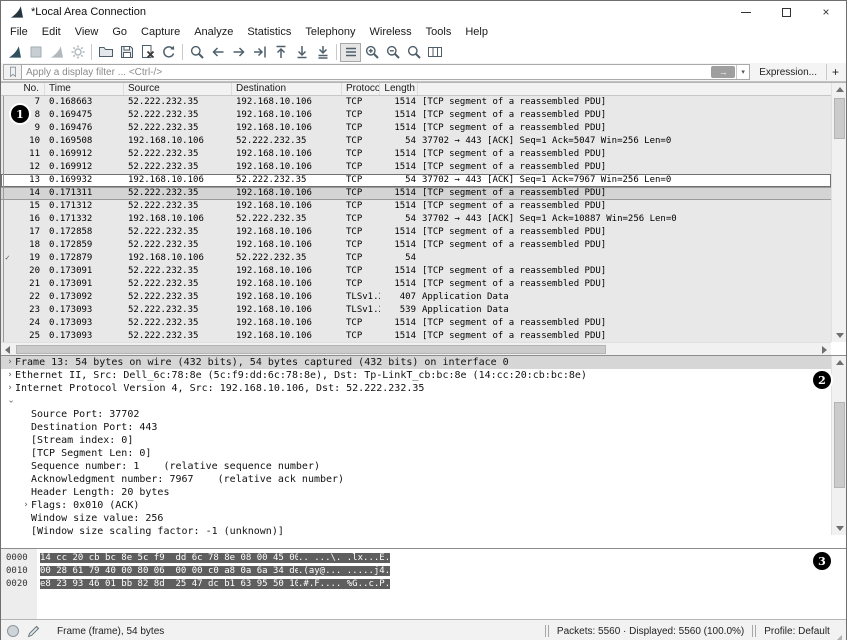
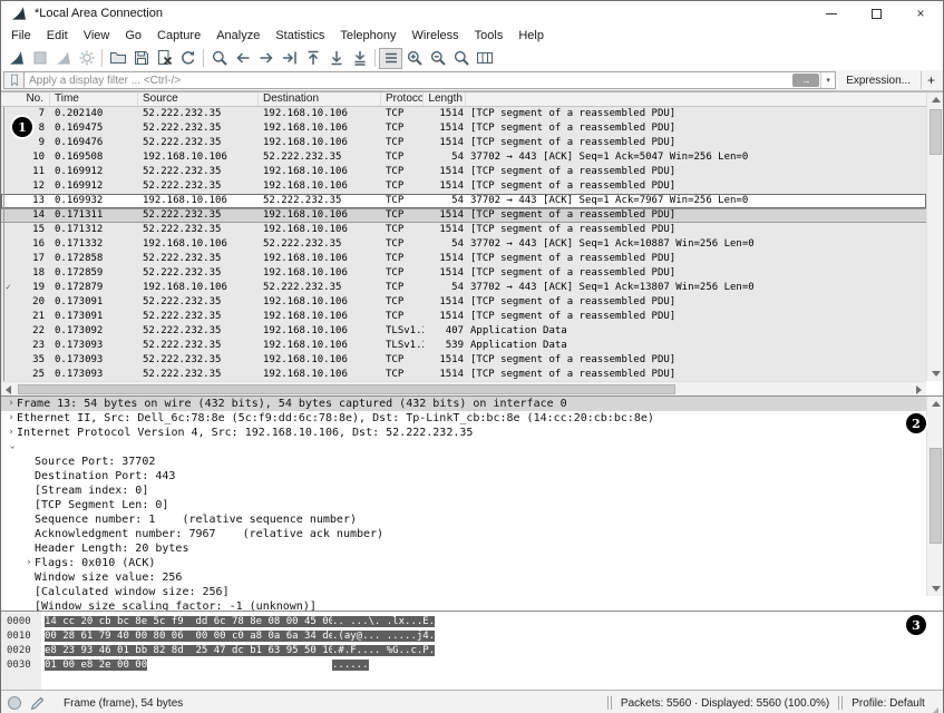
  *Local Area Connection
  ×
  File
  Edit
  View
  Go
  Capture
  Analyze
  Statistics
  Telephony
  Wireless
  Tools
  Help
  Apply a display filter ... <Ctrl-/>
  →
  Expression...
  +
  No.
  Time
  Source
  Destination
  Protoco
  Length
  ✓
  7
- 0.168663
+ 0.202140
  52.222.232.35
  192.168.10.106
  TCP
  1514
  [TCP segment of a reassembled PDU]
  8
  0.169475
  52.222.232.35
  192.168.10.106
  TCP
  1514
  [TCP segment of a reassembled PDU]
  9
  0.169476
  52.222.232.35
  192.168.10.106
  TCP
  1514
  [TCP segment of a reassembled PDU]
  10
  0.169508
  192.168.10.106
  52.222.232.35
  TCP
  54
  37702 → 443 [ACK] Seq=1 Ack=5047 Win=256 Len=0
  11
  0.169912
  52.222.232.35
  192.168.10.106
  TCP
  1514
  [TCP segment of a reassembled PDU]
  12
  0.169912
  52.222.232.35
  192.168.10.106
  TCP
  1514
  [TCP segment of a reassembled PDU]
  13
  0.169932
  192.168.10.106
  52.222.232.35
  TCP
  54
  37702 → 443 [ACK] Seq=1 Ack=7967 Win=256 Len=0
  14
  0.171311
  52.222.232.35
  192.168.10.106
  TCP
  1514
  [TCP segment of a reassembled PDU]
  15
  0.171312
  52.222.232.35
  192.168.10.106
  TCP
  1514
  [TCP segment of a reassembled PDU]
  16
  0.171332
  192.168.10.106
  52.222.232.35
  TCP
  54
  37702 → 443 [ACK] Seq=1 Ack=10887 Win=256 Len=0
  17
  0.172858
  52.222.232.35
  192.168.10.106
  TCP
  1514
  [TCP segment of a reassembled PDU]
  18
  0.172859
  52.222.232.35
  192.168.10.106
  TCP
  1514
  [TCP segment of a reassembled PDU]
  19
  0.172879
  192.168.10.106
  52.222.232.35
  TCP
  54
+ 37702 → 443 [ACK] Seq=1 Ack=13807 Win=256 Len=0
  20
  0.173091
  52.222.232.35
  192.168.10.106
  TCP
  1514
  [TCP segment of a reassembled PDU]
  21
  0.173091
  52.222.232.35
  192.168.10.106
  TCP
  1514
  [TCP segment of a reassembled PDU]
  22
  0.173092
  52.222.232.35
  192.168.10.106
  TLSv1.
  407
  Application Data
  23
  0.173093
  52.222.232.35
  192.168.10.106
  TLSv1.
  539
  Application Data
- 24
+ 35
  0.173093
  52.222.232.35
  192.168.10.106
  TCP
  1514
  [TCP segment of a reassembled PDU]
  25
  0.173093
  52.222.232.35
  192.168.10.106
  TCP
  1514
  [TCP segment of a reassembled PDU]
  ›
  Frame 13: 54 bytes on wire (432 bits), 54 bytes captured (432 bits) on interface 0
  ›
  Ethernet II, Src: Dell_6c:78:8e (5c:f9:dd:6c:78:8e), Dst: Tp-LinkT_cb:bc:8e (14:cc:20:cb:bc:8e)
  ›
  Internet Protocol Version 4, Src: 192.168.10.106, Dst: 52.222.232.35
  Source Port: 37702
  Destination Port: 443
  [Stream index: 0]
  [TCP Segment Len: 0]
  Sequence number: 1 (relative sequence number)
  Acknowledgment number: 7967 (relative ack number)
  Header Length: 20 bytes
  ›
  Flags: 0x010 (ACK)
  Window size value: 256
+ [Calculated window size: 256]
  [Window size scaling factor: -1 (unknown)]
  0000
  14 cc 20 cb bc 8e 5c f9 dd 6c 78 8e 08 00 45 0
  .. ...\. .lx...E.
  0010
  00 28 61 79 40 00 80 06 00 00 c0 a8 0a 6a 34 d
  .(ay@... .....j4.
  0020
  e8 23 93 46 01 bb 82 8d 25 47 dc b1 63 95 50 1
  .#.F.... %G..c.P.
+ 0030
+ 01 00 e8 2e 00 00
+ ......
  Frame (frame), 54 bytes
  Packets: 5560 · Displayed: 5560 (100.0%)
  Profile: Default
  ◢
  1
  2
  3
